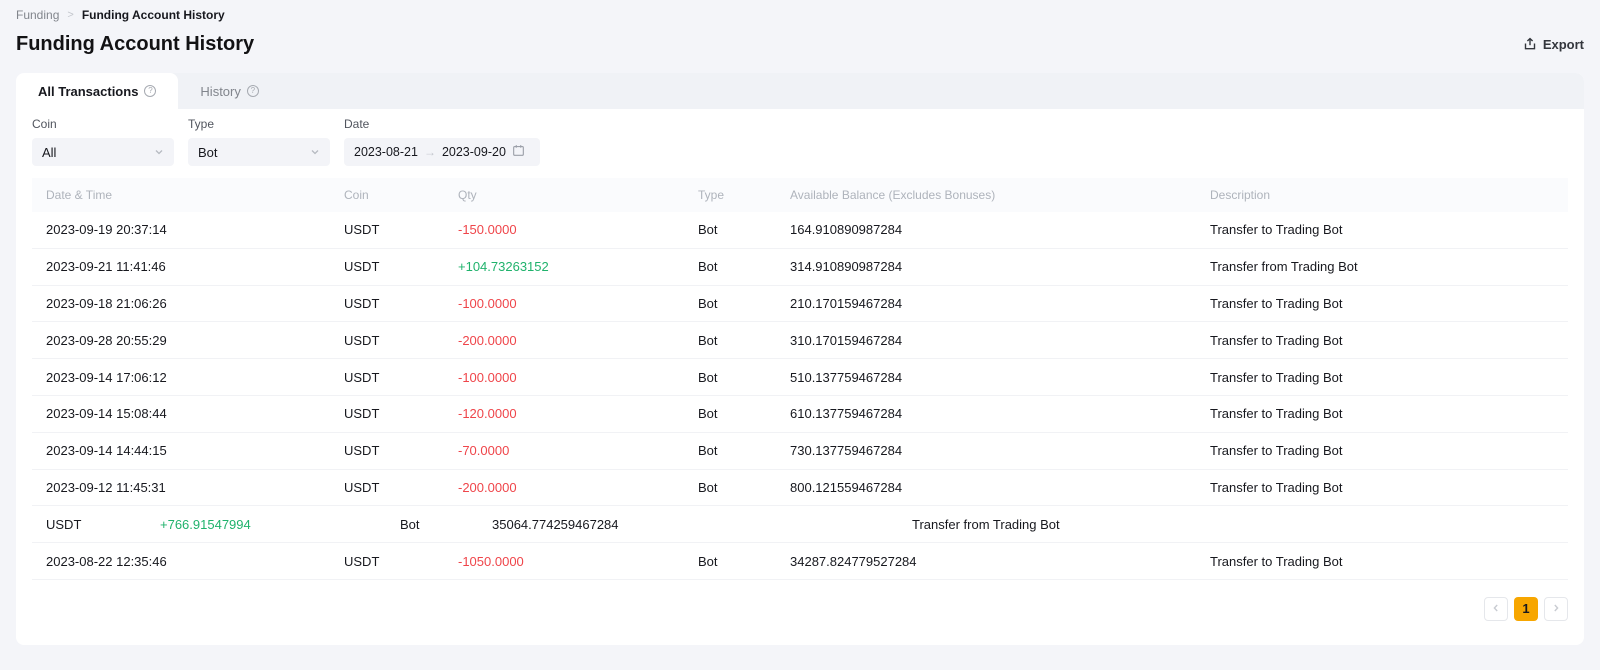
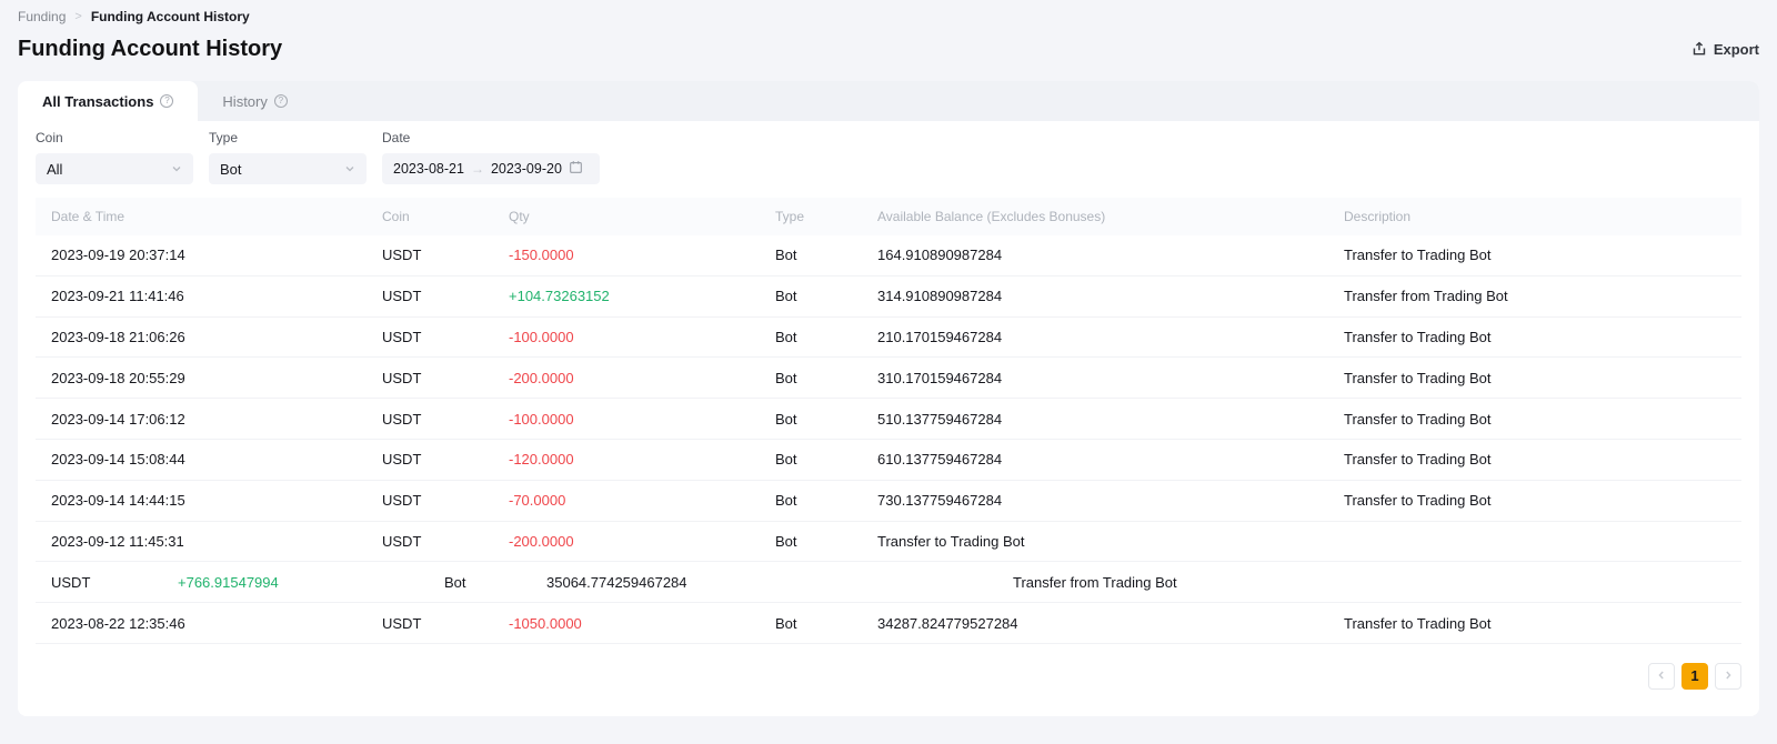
  Funding
  >
  Funding Account History
  Funding Account History
  Export
  All Transactions
  History
  Coin
  All
  Type
  Bot
  Date
  2023-08-21
  2023-09-20
  Date & Time
  Coin
  Qty
  Type
  Available Balance (Excludes Bonuses)
  Description
  2023-09-19 20:37:14
  USDT
  -150.0000
  Bot
  164.910890987284
  Transfer to Trading Bot
  2023-09-21 11:41:46
  USDT
  +104.73263152
  Bot
  314.910890987284
  Transfer from Trading Bot
  2023-09-18 21:06:26
  USDT
  -100.0000
  Bot
  210.170159467284
  Transfer to Trading Bot
- 2023-09-28 20:55:29
+ 2023-09-18 20:55:29
  USDT
  -200.0000
  Bot
  310.170159467284
  Transfer to Trading Bot
  2023-09-14 17:06:12
  USDT
  -100.0000
  Bot
  510.137759467284
  Transfer to Trading Bot
  2023-09-14 15:08:44
  USDT
  -120.0000
  Bot
  610.137759467284
  Transfer to Trading Bot
  2023-09-14 14:44:15
  USDT
  -70.0000
  Bot
  730.137759467284
  Transfer to Trading Bot
  2023-09-12 11:45:31
  USDT
  -200.0000
  Bot
- 800.121559467284
  Transfer to Trading Bot
  USDT
  +766.91547994
  Bot
  35064.774259467284
  Transfer from Trading Bot
  2023-08-22 12:35:46
  USDT
  -1050.0000
  Bot
  34287.824779527284
  Transfer to Trading Bot
  1
